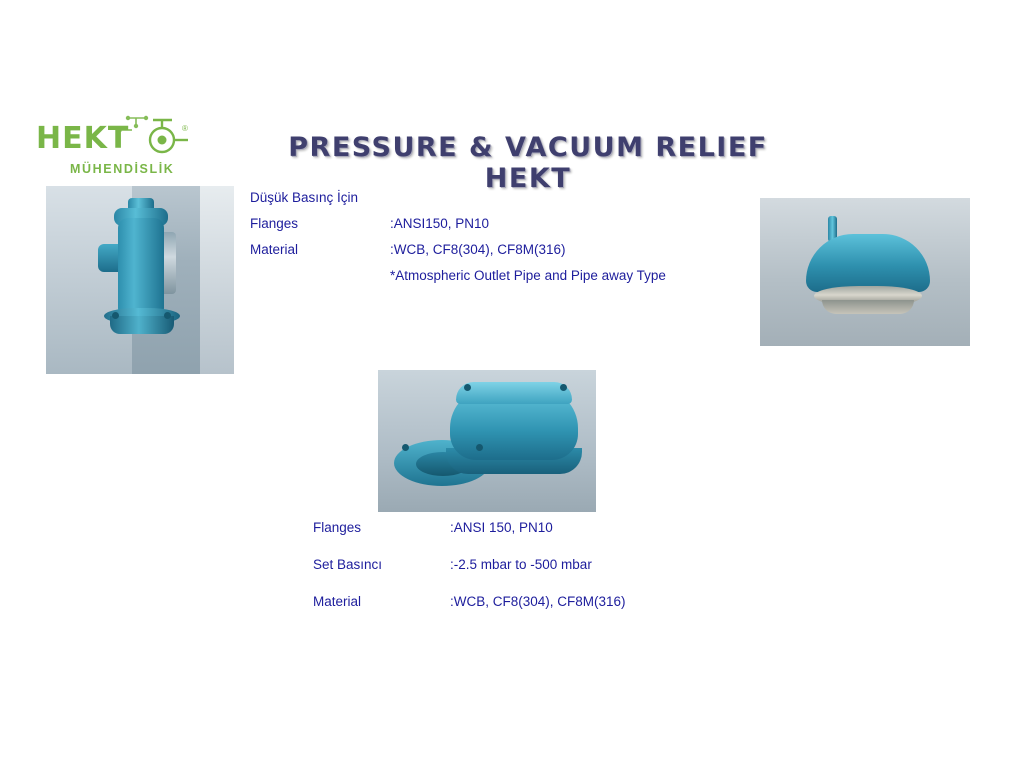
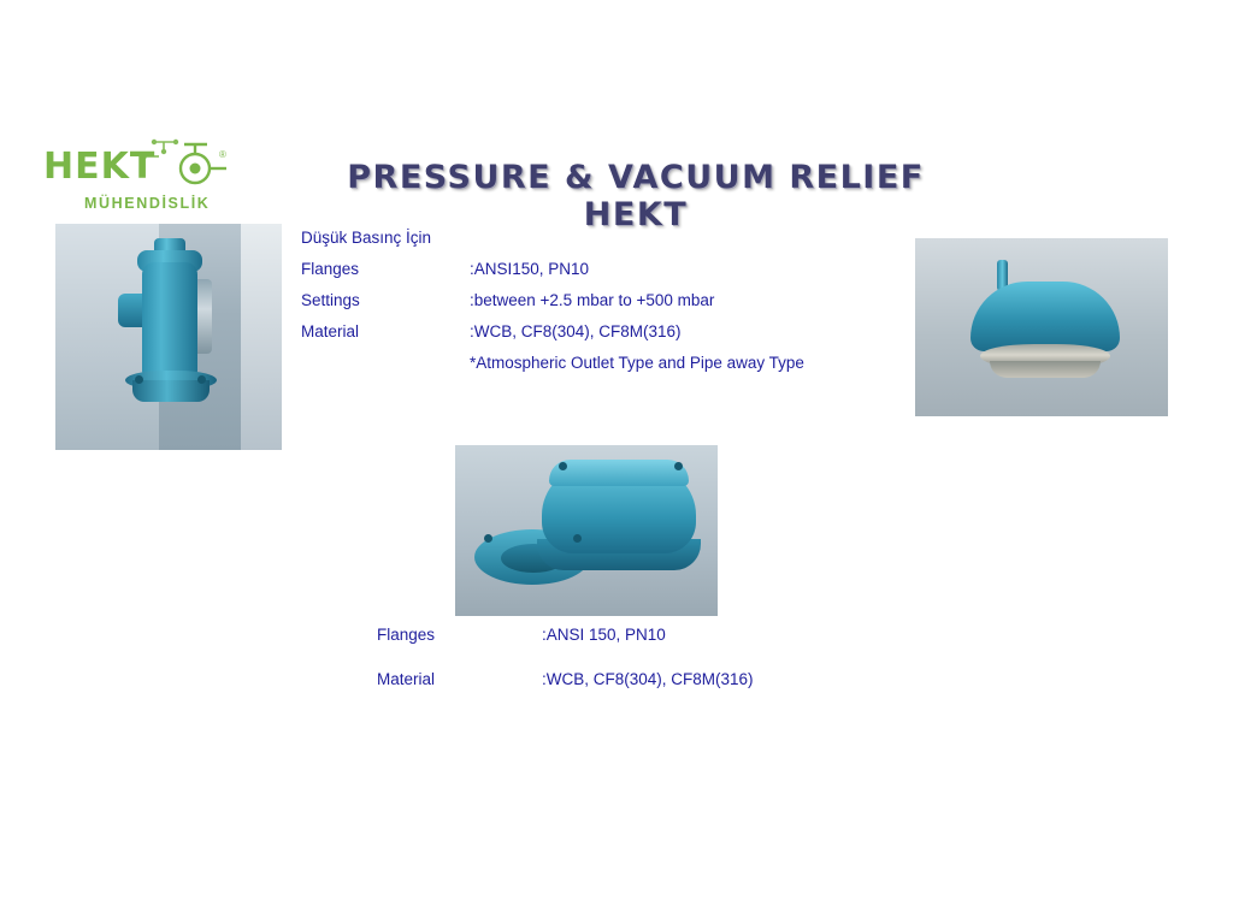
  HEKT
  ®
  MÜHENDİSLİK
  PRESSURE & VACUUM RELIEF HEKT
  Düşük Basınç İçin
  Flanges
  :ANSI150, PN10
+ Settings
+ :between +2.5 mbar to +500 mbar
  Material
  :WCB, CF8(304), CF8M(316)
- *Atmospheric Outlet Pipe and Pipe away Type
+ *Atmospheric Outlet Type and Pipe away Type
  Flanges
  :ANSI 150, PN10
- Set Basıncı
- :-2.5 mbar to -500 mbar
  Material
  :WCB, CF8(304), CF8M(316)
